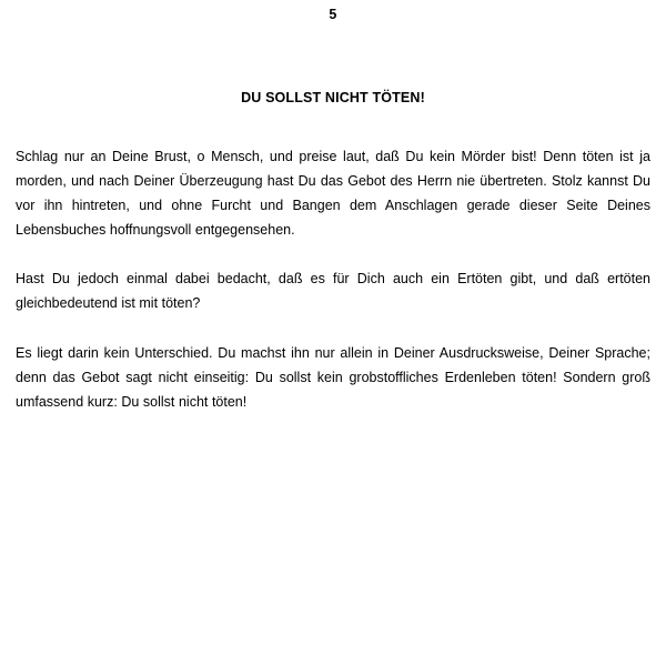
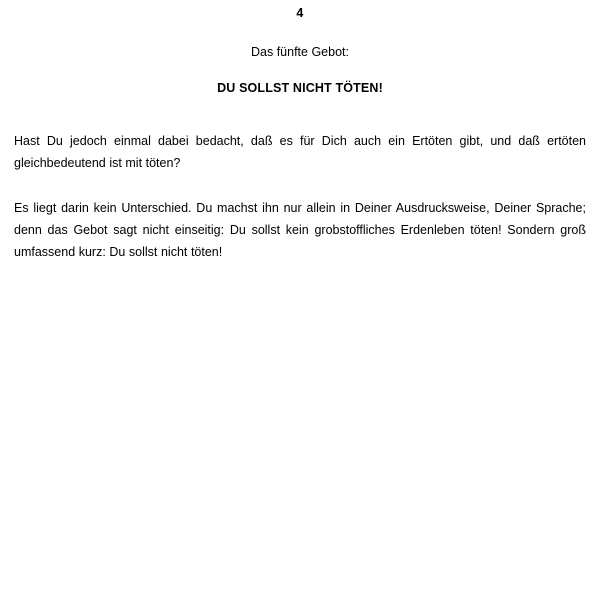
- 5
+ 4
+ Das fünfte Gebot:
  DU SOLLST NICHT TÖTEN!
- Schlag nur an Deine Brust, o Mensch, und preise laut, daß Du kein Mörder bist! Denn töten ist ja morden, und nach Deiner Überzeugung hast Du das Gebot des Herrn nie übertreten. Stolz kannst Du vor ihn hintreten, und ohne Furcht und Bangen dem Anschlagen gerade dieser Seite Deines Lebensbuches hoffnungsvoll entgegensehen.
  Hast Du jedoch einmal dabei bedacht, daß es für Dich auch ein Ertöten gibt, und daß ertöten gleichbedeutend ist mit töten?
  Es liegt darin kein Unterschied. Du machst ihn nur allein in Deiner Ausdrucksweise, Deiner Sprache; denn das Gebot sagt nicht einseitig: Du sollst kein grobstoffliches Erdenleben töten! Sondern groß umfassend kurz: Du sollst nicht töten!
